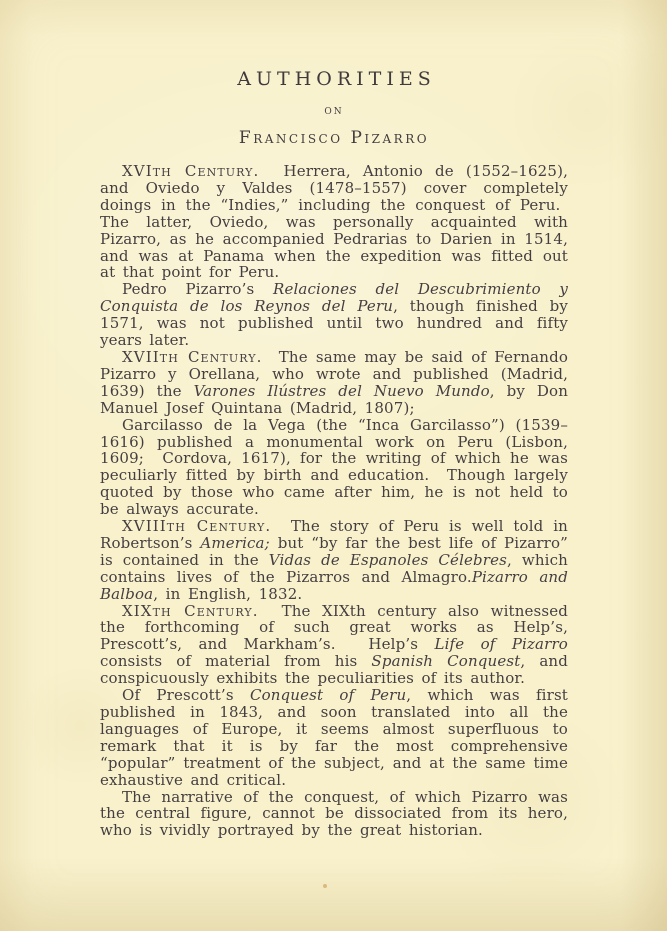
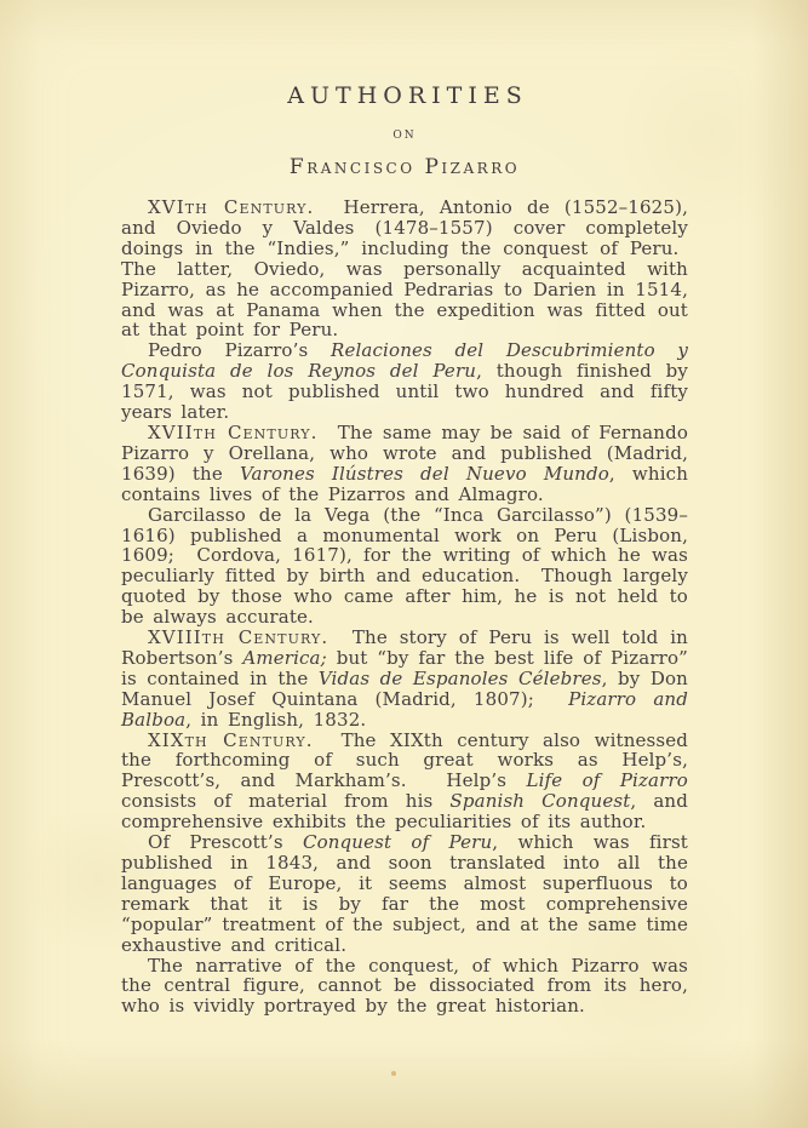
  AUTHORITIES
  on
  Francisco Pizarro
  XVIth Century. Herrera, Antonio de (1552–1625), and Oviedo y Valdes (1478–1557) cover completely doings in the “Indies,” including the conquest of Peru. The latter, Oviedo, was personally acquainted with Pizarro, as he accompanied Pedrarias to Darien in 1514, and was at Panama when the expedition was fitted out at that point for Peru.
  Pedro Pizarro’s Relaciones del Descubrimiento y Conquista de los Reynos del Peru, though finished by 1571, was not published until two hundred and fifty years later.
- XVIIth Century. The same may be said of Fernando Pizarro y Orellana, who wrote and published (Madrid, 1639) the Varones Ilústres del Nuevo Mundo, by Don Manuel Josef Quintana (Madrid, 1807);
+ XVIIth Century. The same may be said of Fernando Pizarro y Orellana, who wrote and published (Madrid, 1639) the Varones Ilústres del Nuevo Mundo, which contains lives of the Pizarros and Almagro.
  Garcilasso de la Vega (the “Inca Garcilasso”) (1539–1616) published a monumental work on Peru (Lisbon, 1609; Cordova, 1617), for the writing of which he was peculiarly fitted by birth and education. Though largely quoted by those who came after him, he is not held to be always accurate.
- XVIIIth Century. The story of Peru is well told in Robertson’s America; but “by far the best life of Pizarro” is contained in the Vidas de Espanoles Célebres, which contains lives of the Pizarros and Almagro.Pizarro and Balboa, in English, 1832.
+ XVIIIth Century. The story of Peru is well told in Robertson’s America; but “by far the best life of Pizarro” is contained in the Vidas de Espanoles Célebres, by Don Manuel Josef Quintana (Madrid, 1807); Pizarro and Balboa, in English, 1832.
- XIXth Century. The XIXth century also witnessed the forthcoming of such great works as Help’s, Prescott’s, and Markham’s. Help’s Life of Pizarro consists of material from his Spanish Conquest, and conspicuously exhibits the peculiarities of its author.
+ XIXth Century. The XIXth century also witnessed the forthcoming of such great works as Help’s, Prescott’s, and Markham’s. Help’s Life of Pizarro consists of material from his Spanish Conquest, and comprehensive exhibits the peculiarities of its author.
  Of Prescott’s Conquest of Peru, which was first published in 1843, and soon translated into all the languages of Europe, it seems almost superfluous to remark that it is by far the most comprehensive “popular” treatment of the subject, and at the same time exhaustive and critical.
  The narrative of the conquest, of which Pizarro was the central figure, cannot be dissociated from its hero, who is vividly portrayed by the great historian.
